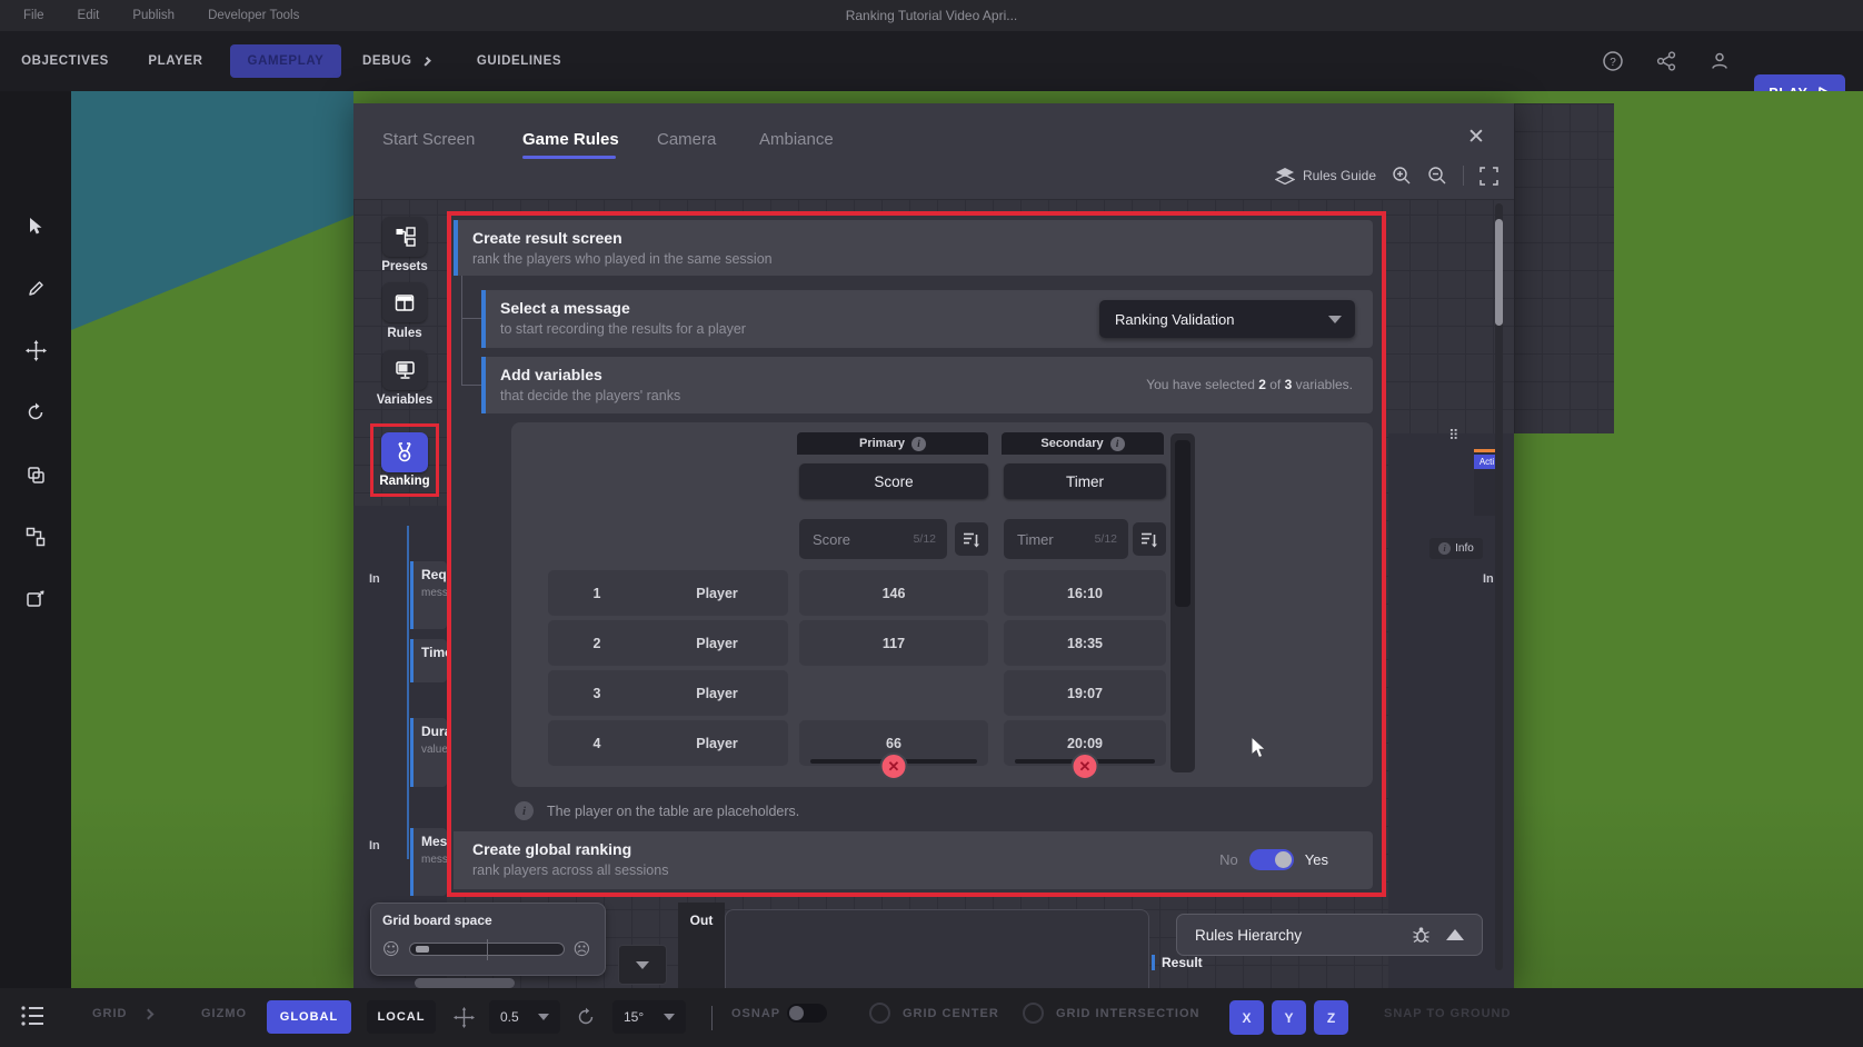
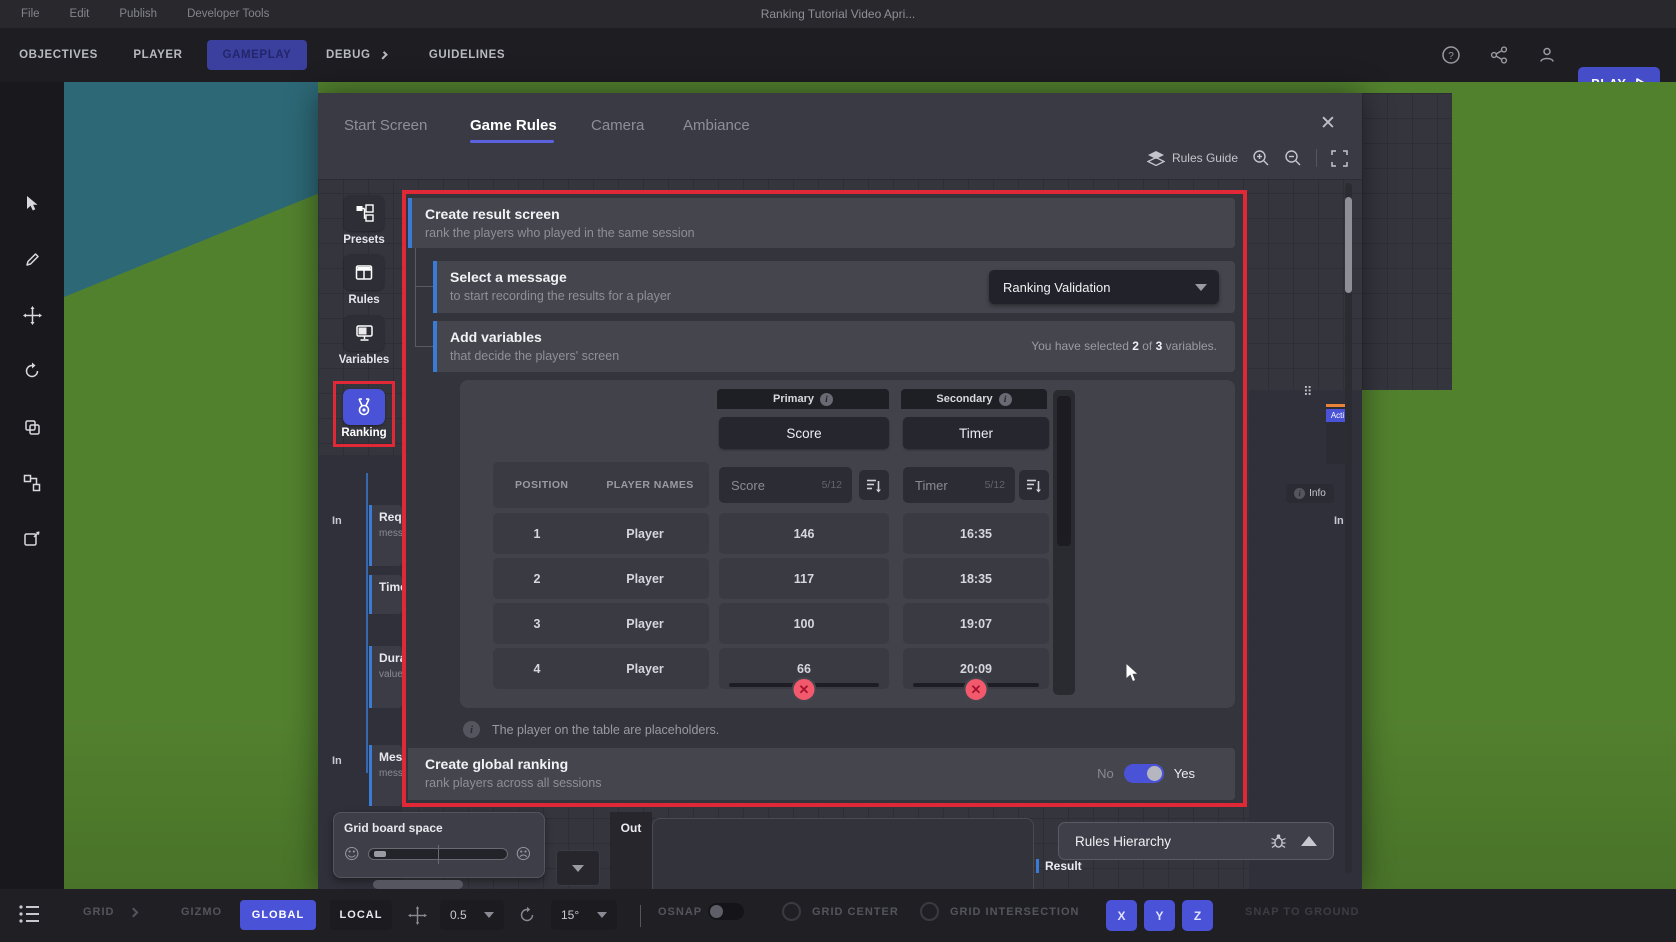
  File
  Edit
  Publish
  Developer Tools
  Ranking Tutorial Video Apri...
  OBJECTIVES
  PLAYER
  GAMEPLAY
  DEBUG
  GUIDELINES
  ?
  Start Screen
  Game Rules
  Camera
  Ambiance
  ✕
  Rules Guide
  In
  Req
  mess
  Tim
  Dur
  value
  In
  Mes
  mess
  Presets
  Rules
  Variables
  Ranking
  Create result screen
  rank the players who played in the same session
  Select a message
  to start recording the results for a player
  Ranking Validation
  Add variables
- that decide the players' ranks
+ that decide the players' screen
  You have selected 2 of 3 variables.
  Primary
  i
  Secondary
  i
  Score
  Timer
+ POSITION
+ PLAYER NAMES
  Score
  5/12
  Timer
  5/12
  1
  Player
  146
- 16:10
+ 16:35
  2
  Player
  117
  18:35
  3
  Player
+ 100
  19:07
  4
  Player
  66
  ✕
  20:09
  ✕
  i
  The player on the table are placeholders.
  Create global ranking
  rank players across all sessions
  No
  Yes
  ⠿
  Acti
  i
  Info
  In
  Out
  Grid board space
  ☺
  ☹
  Result
  Rules Hierarchy
  GRID
  GIZMO
  GLOBAL
  LOCAL
  0.5
  15°
  OSNAP
  GRID CENTER
  GRID INTERSECTION
  X
  Y
  Z
  SNAP TO GROUND
